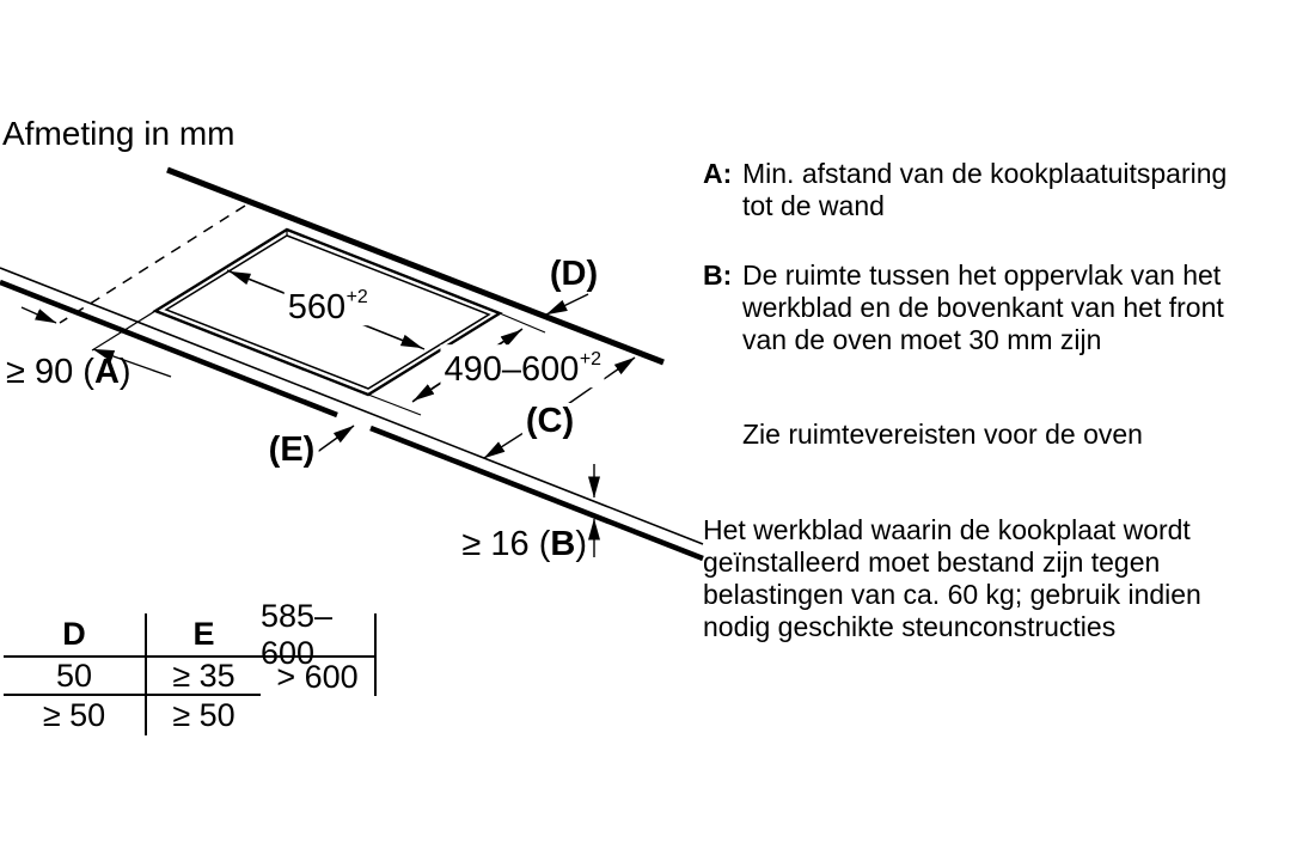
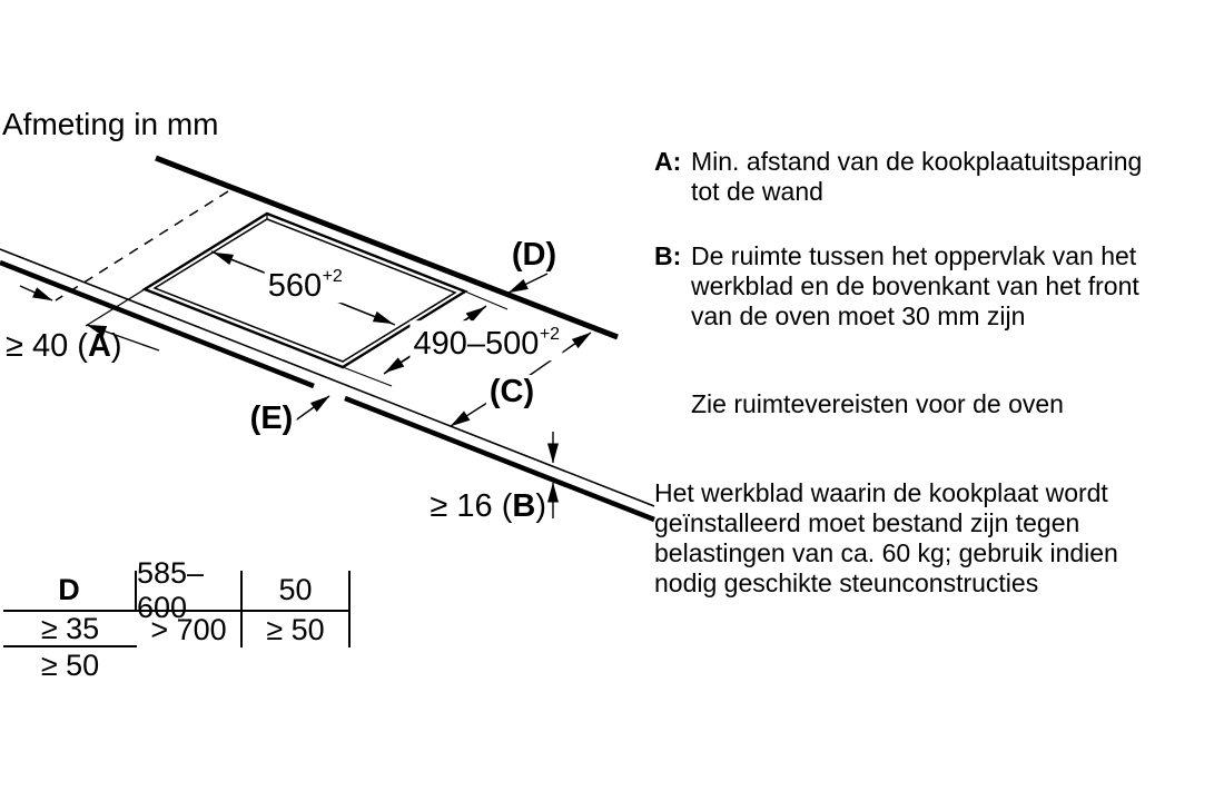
  Afmeting in mm
  560+2
- 490–600+2
+ 490–500+2
- ≥ 90 (A)
+ ≥ 40 (A)
  ≥ 16 (B)
  (C)
  (D)
  (E)
  A:
  Min. afstand van de kookplaatuitsparing
  tot de wand
  B:
  De ruimte tussen het oppervlak van het
  werkblad en de bovenkant van het front
  van de oven moet 30 mm zijn
  Zie ruimtevereisten voor de oven
  Het werkblad waarin de kookplaat wordt
  geïnstalleerd moet bestand zijn tegen
  belastingen van ca. 60 kg; gebruik indien
  nodig geschikte steunconstructies
  D
- E
  585–600
  50
  ≥ 35
- > 600
+ > 700
  ≥ 50
  ≥ 50
